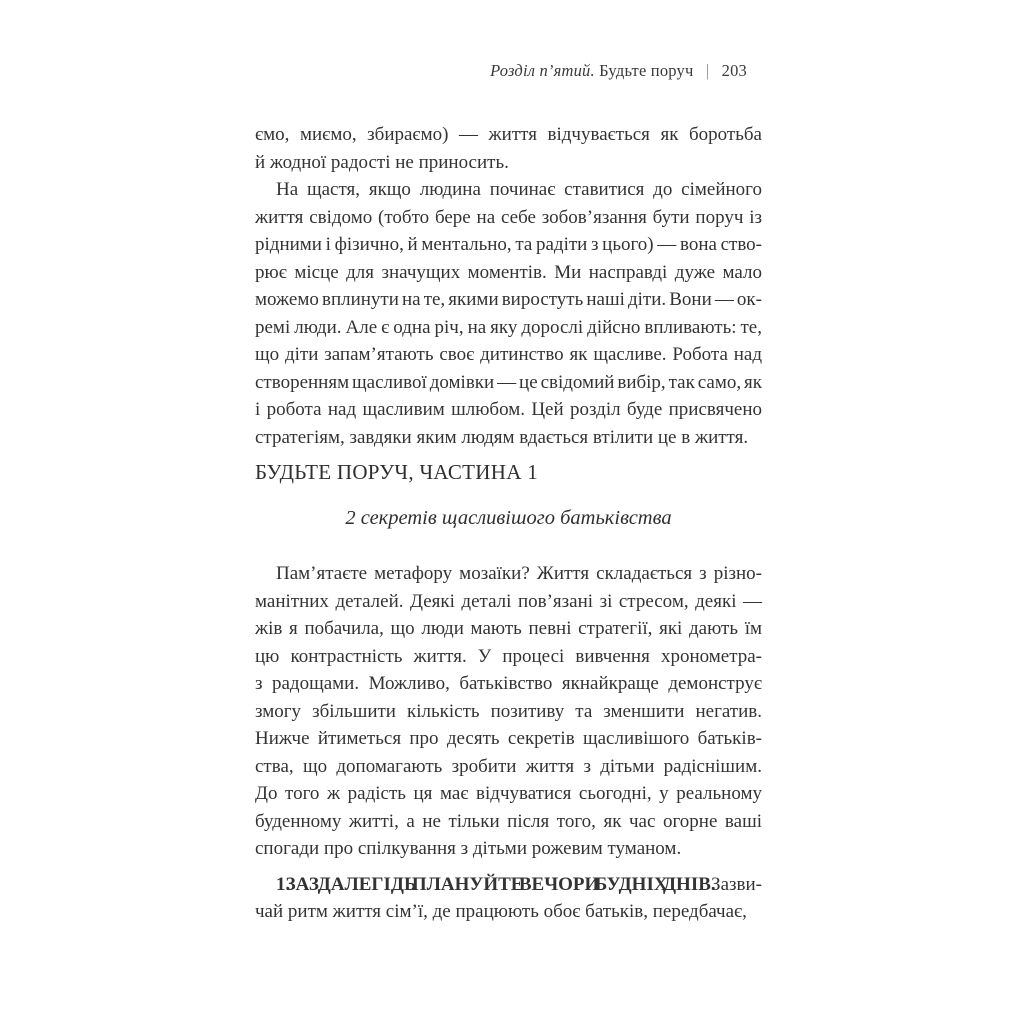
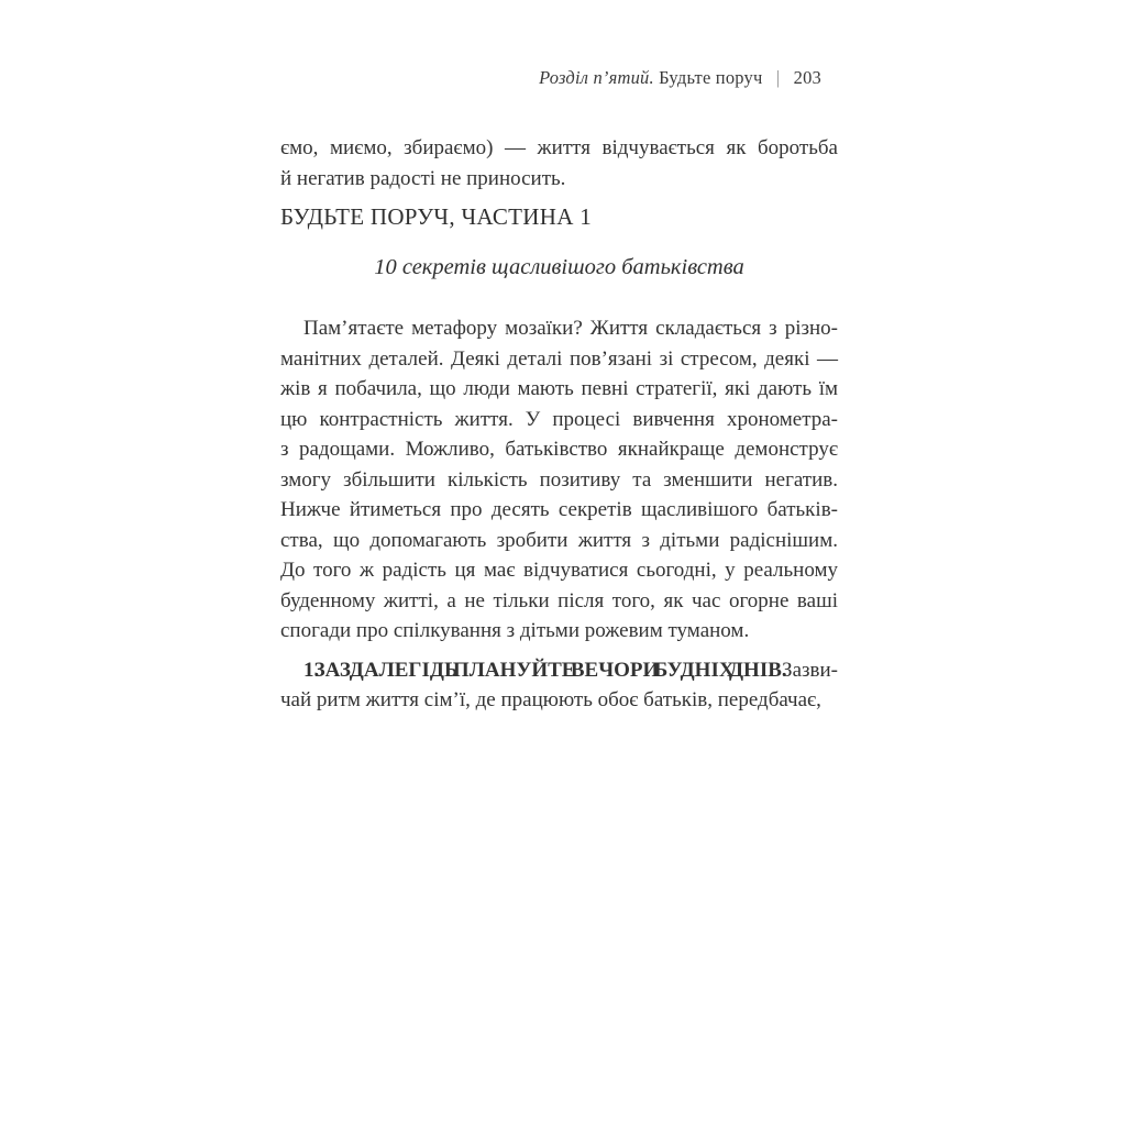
  Розділ п’ятий. Будьте поруч | 203
  ємо, миємо, збираємо) — життя відчувається як боротьба
- й жодної радості не приносить.
+ й негатив радості не приносить.
- На щастя, якщо людина починає ставитися до сімейного
- життя свідомо (тобто бере на себе зобов’язання бути поруч із
- рідними і фізично, й ментально, та радіти з цього) — вона ство-
- рює місце для значущих моментів. Ми насправді дуже мало
- можемо вплинути на те, якими виростуть наші діти. Вони — ок-
- ремі люди. Але є одна річ, на яку дорослі дійсно впливають: те,
- що діти запам’ятають своє дитинство як щасливе. Робота над
- створенням щасливої домівки — це свідомий вибір, так само, як
- і робота над щасливим шлюбом. Цей розділ буде присвячено
- стратегіям, завдяки яким людям вдається втілити це в життя.
  БУДЬТЕ ПОРУЧ, ЧАСТИНА 1
- 2 секретів щасливішого батьківства
+ 10 секретів щасливішого батьківства
  Пам’ятаєте метафору мозаїки? Життя складається з різно-
  манітних деталей. Деякі деталі пов’язані зі стресом, деякі —
  жів я побачила, що люди мають певні стратегії, які дають їм
  цю контрастність життя. У процесі вивчення хронометра-
  з радощами. Можливо, батьківство якнайкраще демонструє
  змогу збільшити кількість позитиву та зменшити негатив.
  Нижче йтиметься про десять секретів щасливішого батьків-
  ства, що допомагають зробити життя з дітьми радіснішим.
  До того ж радість ця має відчуватися сьогодні, у реальному
  буденному житті, а не тільки після того, як час огорне ваші
  спогади про спілкування з дітьми рожевим туманом.
  1. ЗАЗДАЛЕГІДЬ ПЛАНУЙТЕ ВЕЧОРИ БУДНІХ ДНІВ. Зазви-
  чай ритм життя сім’ї, де працюють обоє батьків, передбачає,
